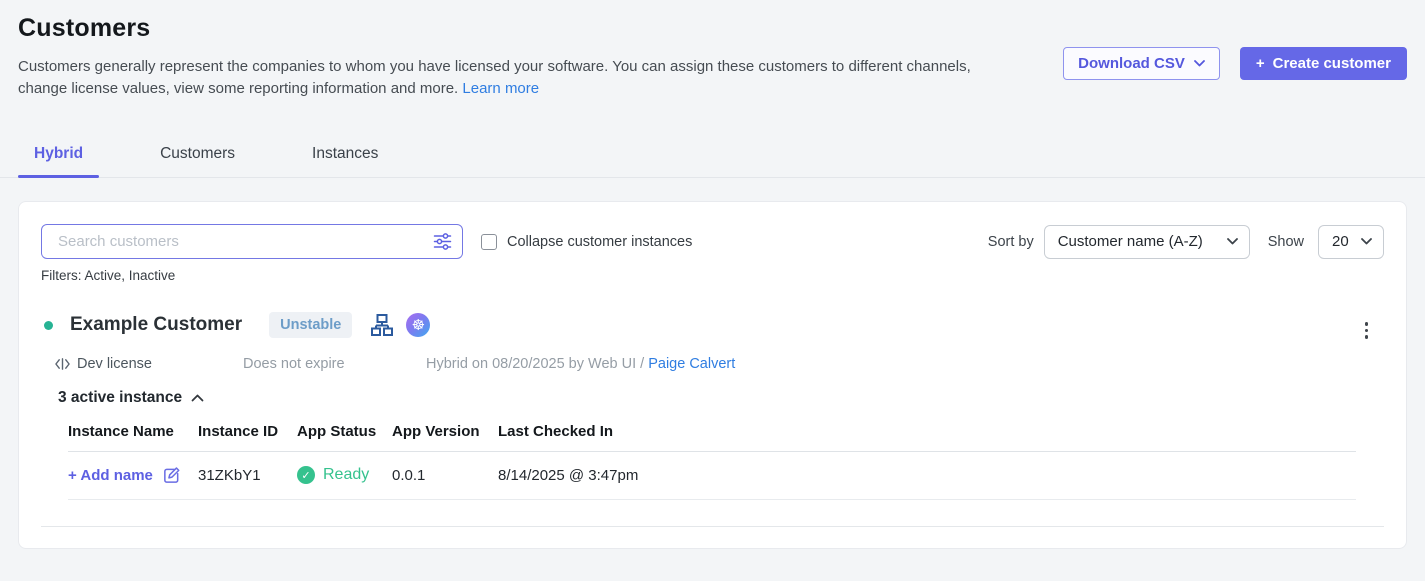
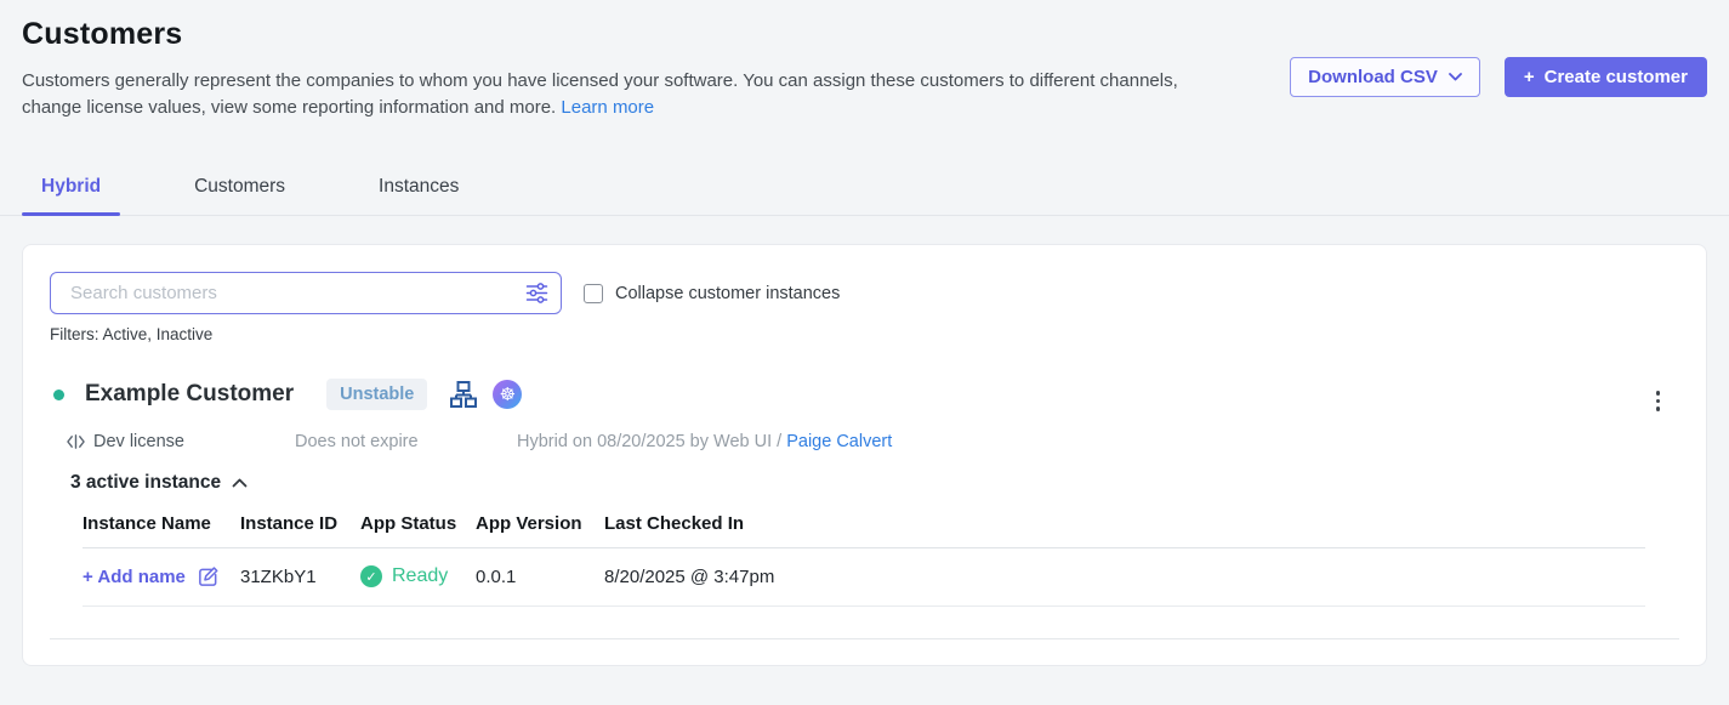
  Customers
  Customers generally represent the companies to whom you have licensed your software. You can assign these customers to different channels, change license values, view some reporting information and more. Learn more
  Download CSV
  +
  Create customer
  Hybrid
  Customers
  Instances
  Search customers
  Collapse customer instances
- Sort by
- Customer name (A-Z)
- Show
- 20
  Filters: Active, Inactive
  Example Customer
  Unstable
  ☸
  Dev license
  Does not expire
  Hybrid on 08/20/2025 by Web UI / Paige Calvert
  3 active instance
  Instance Name
  Instance ID
  App Status
  App Version
  Last Checked In
  + Add name
  31ZKbY1
  ✓
  Ready
  0.0.1
- 8/14/2025 @ 3:47pm
+ 8/20/2025 @ 3:47pm
